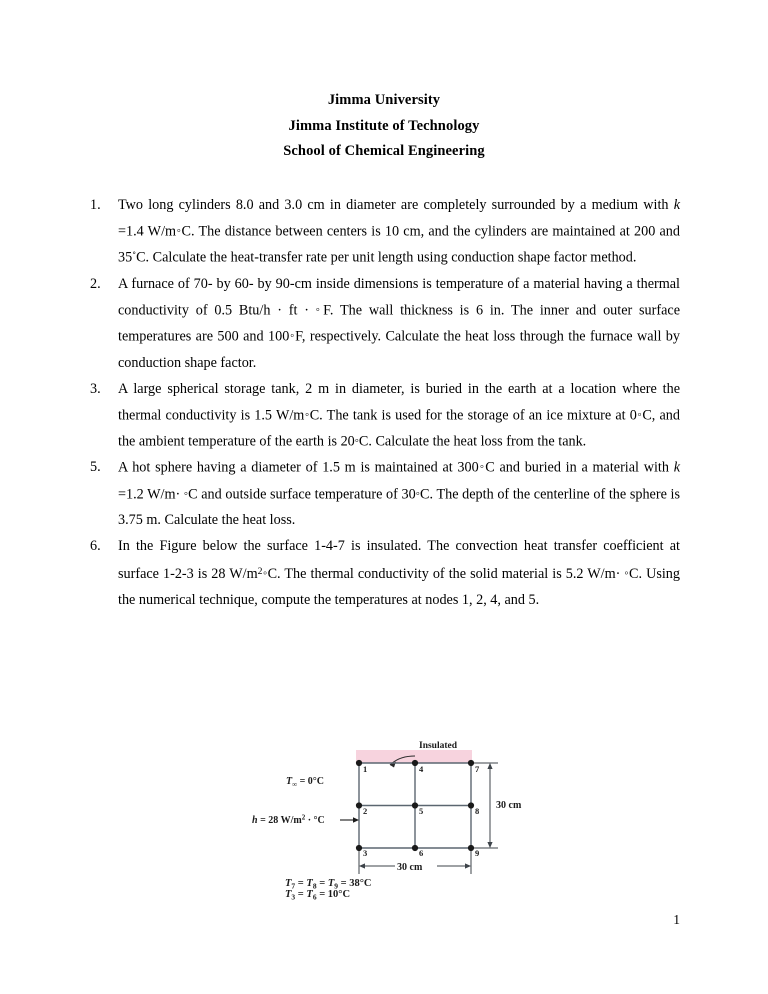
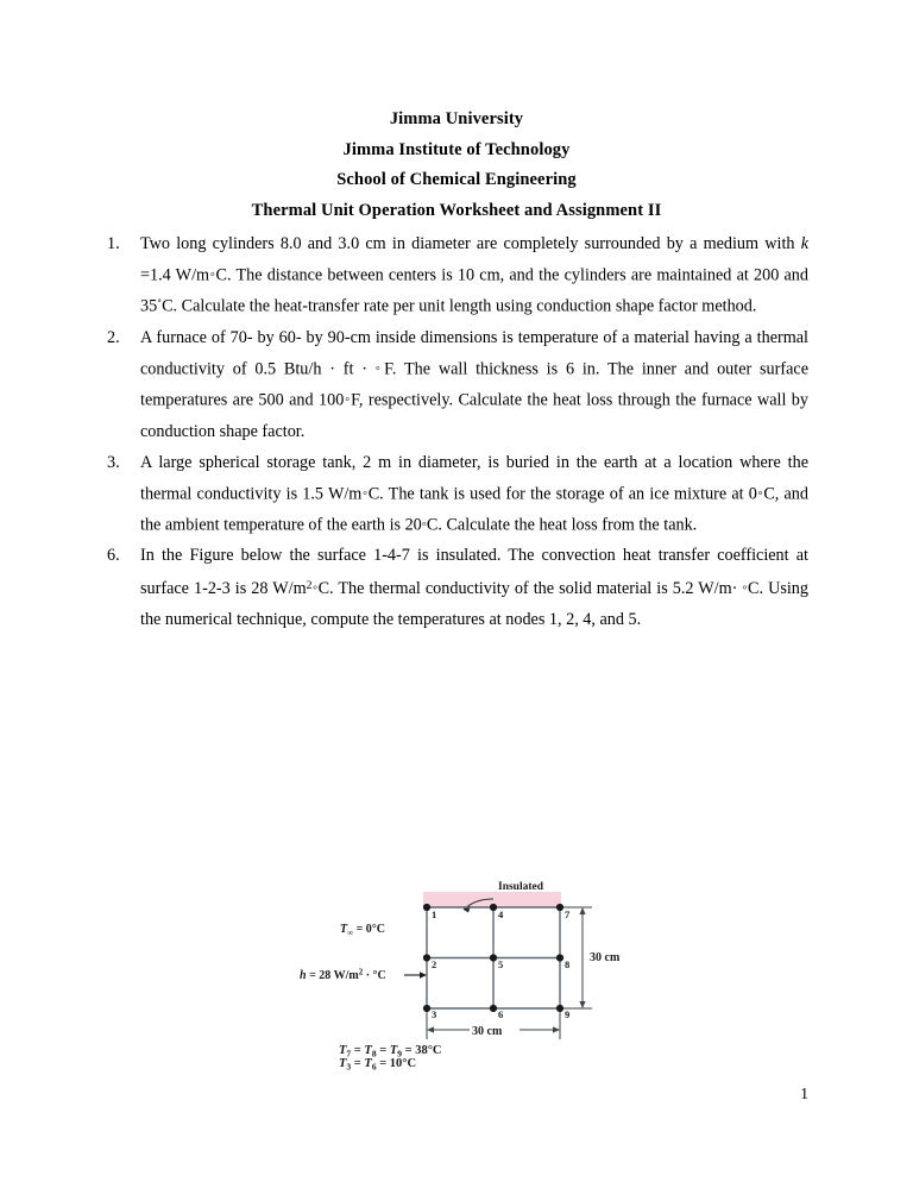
  Jimma University
  Jimma Institute of Technology
  School of Chemical Engineering
+ Thermal Unit Operation Worksheet and Assignment II
  1.
  Two long cylinders 8.0 and 3.0 cm in diameter are completely surrounded by a medium with k =1.4 W/m◦C. The distance between centers is 10 cm, and the cylinders are maintained at 200 and 35˚C. Calculate the heat-transfer rate per unit length using conduction shape factor method.
  2.
  A furnace of 70- by 60- by 90-cm inside dimensions is temperature of a material having a thermal conductivity of 0.5 Btu/h · ft · ◦F. The wall thickness is 6 in. The inner and outer surface temperatures are 500 and 100◦F, respectively. Calculate the heat loss through the furnace wall by conduction shape factor.
  3.
  A large spherical storage tank, 2 m in diameter, is buried in the earth at a location where the thermal conductivity is 1.5 W/m◦C. The tank is used for the storage of an ice mixture at 0◦C, and the ambient temperature of the earth is 20◦C. Calculate the heat loss from the tank.
- 5.
- A hot sphere having a diameter of 1.5 m is maintained at 300◦C and buried in a material with k =1.2 W/m· ◦C and outside surface temperature of 30◦C. The depth of the centerline of the sphere is 3.75 m. Calculate the heat loss.
  6.
  In the Figure below the surface 1-4-7 is insulated. The convection heat transfer coefficient at surface 1-2-3 is 28 W/m2◦C. The thermal conductivity of the solid material is 5.2 W/m· ◦C. Using the numerical technique, compute the temperatures at nodes 1, 2, 4, and 5.
  1
  4
  7
  2
  5
  8
  3
  6
  9
  Insulated
  T∞ = 0°C
  h = 28 W/m2 · °C
  30 cm
  30 cm
  T7 = T8 = T9 = 38°C
  T3 = T6 = 10°C
  1
